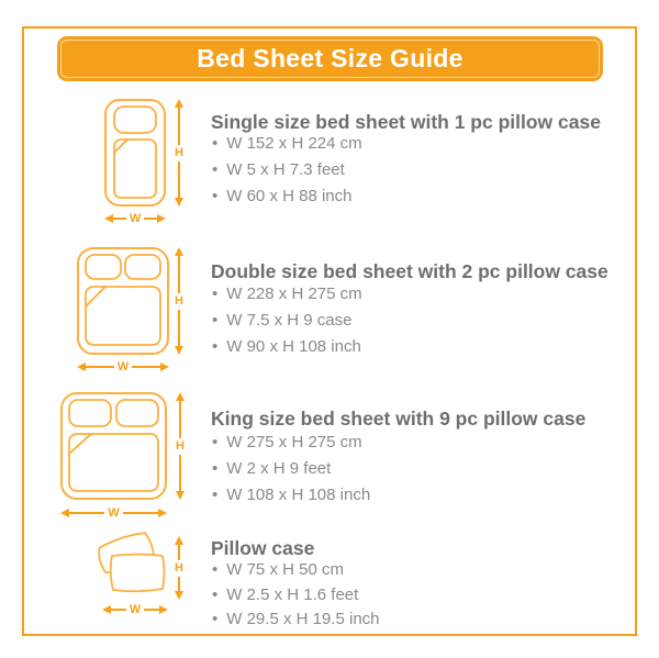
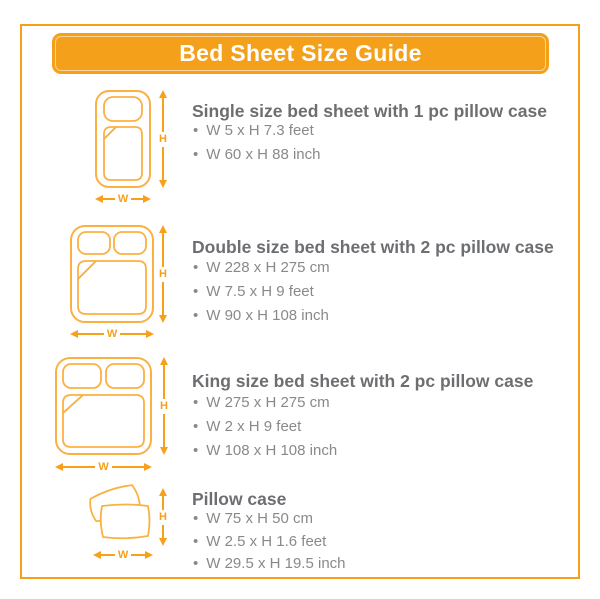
  Bed Sheet Size Guide
  H
  W
  Single size bed sheet with 1 pc pillow case
- W 152 x H 224 cm
  W 5 x H 7.3 feet
  W 60 x H 88 inch
  H
  W
  Double size bed sheet with 2 pc pillow case
  W 228 x H 275 cm
- W 7.5 x H 9 case
+ W 7.5 x H 9 feet
  W 90 x H 108 inch
  H
  W
- King size bed sheet with 9 pc pillow case
+ King size bed sheet with 2 pc pillow case
  W 275 x H 275 cm
  W 2 x H 9 feet
  W 108 x H 108 inch
  H
  W
  Pillow case
  W 75 x H 50 cm
  W 2.5 x H 1.6 feet
  W 29.5 x H 19.5 inch
